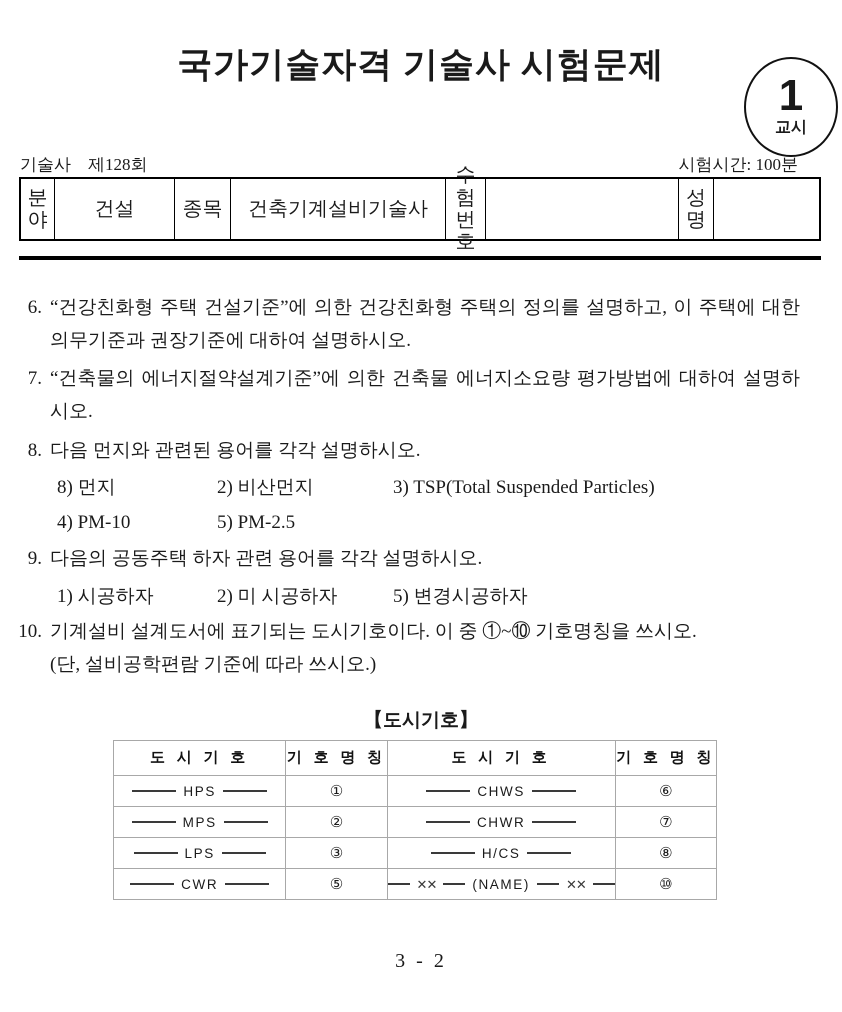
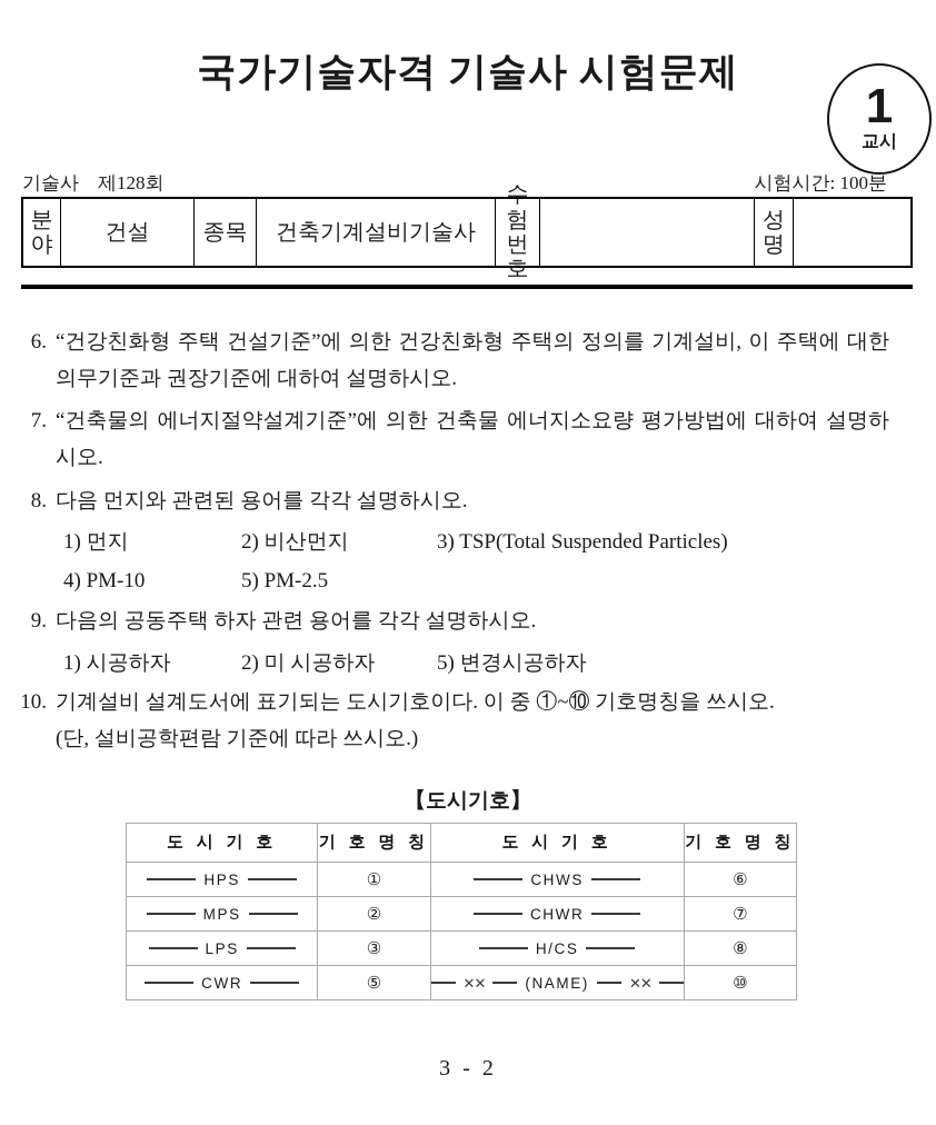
  국가기술자격 기술사 시험문제
  1
  교시
  기술사 제128회
  시험시간: 100분
  분
  야
  건설
  종목
  건축기계설비기술사
  수험
  번호
  성
  명
  6.
- “건강친화형 주택 건설기준”에 의한 건강친화형 주택의 정의를 설명하고, 이 주택에 대한 의무기준과 권장기준에 대하여 설명하시오.
+ “건강친화형 주택 건설기준”에 의한 건강친화형 주택의 정의를 기계설비, 이 주택에 대한 의무기준과 권장기준에 대하여 설명하시오.
  7.
  “건축물의 에너지절약설계기준”에 의한 건축물 에너지소요량 평가방법에 대하여 설명하시오.
  8.
  다음 먼지와 관련된 용어를 각각 설명하시오.
- 8) 먼지
+ 1) 먼지
  2) 비산먼지
  3) TSP(Total Suspended Particles)
  4) PM-10
  5) PM-2.5
  9.
  다음의 공동주택 하자 관련 용어를 각각 설명하시오.
  1) 시공하자
  2) 미 시공하자
  5) 변경시공하자
  10.
  기계설비 설계도서에 표기되는 도시기호이다. 이 중 ①~⑩ 기호명칭을 쓰시오.
  (단, 설비공학편람 기준에 따라 쓰시오.)
  【도시기호】
  도 시 기 호	기 호 명 칭	도 시 기 호	기 호 명 칭
  HPS	①	CHWS	⑥
  MPS	②	CHWR	⑦
  LPS	③	H/CS	⑧
  CWR	⑤	✕✕ (NAME) ✕✕	⑩
  3 - 2
